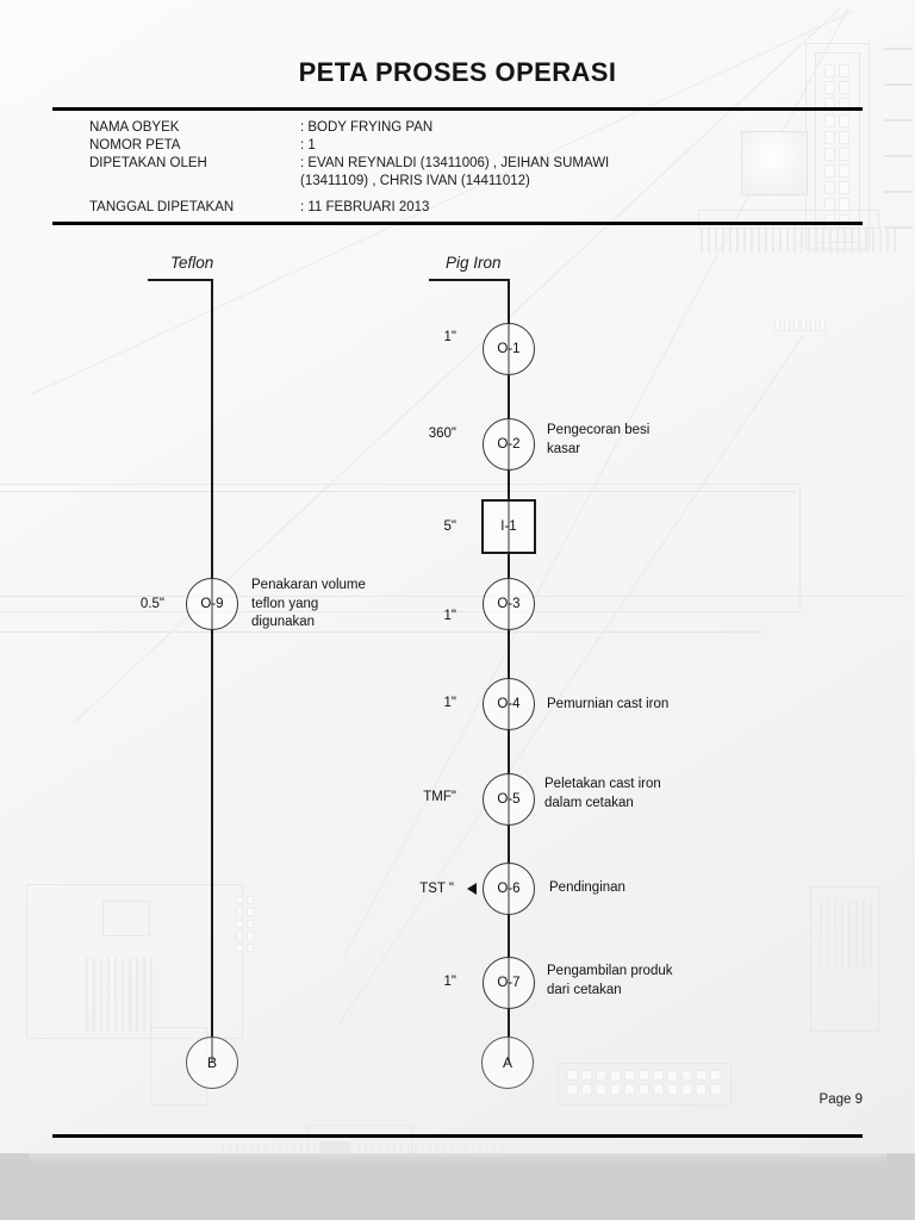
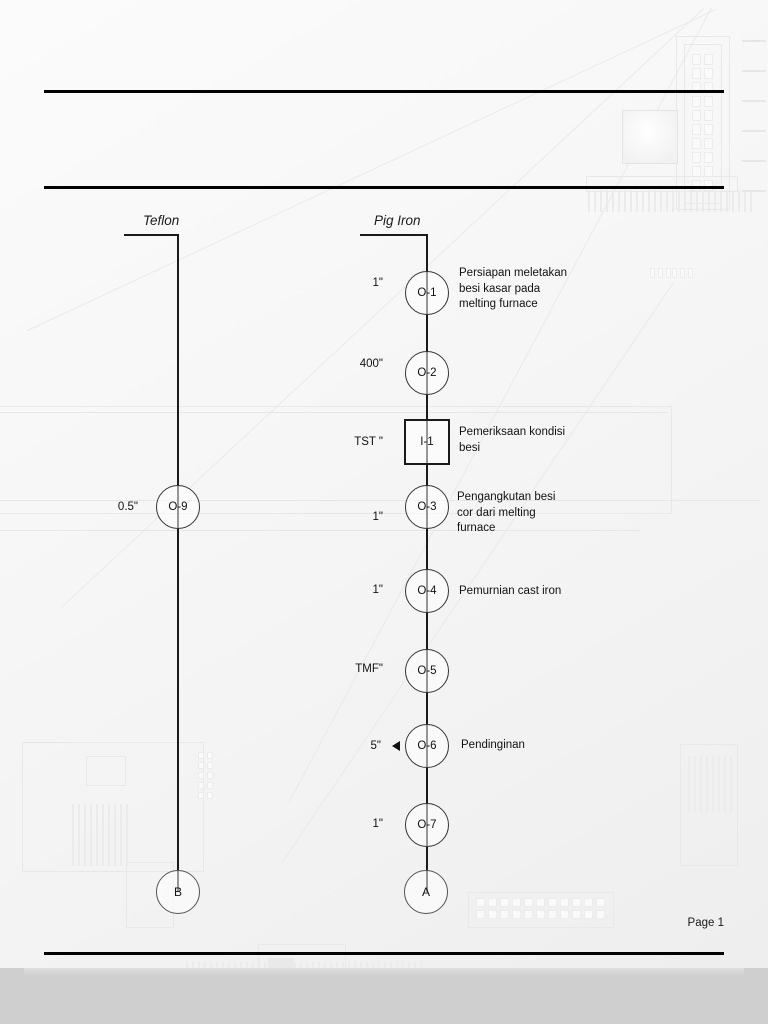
- PETA PROSES OPERASI
- NAMA OBYEK
- : BODY FRYING PAN
- NOMOR PETA
- : 1
- DIPETAKAN OLEH
- : EVAN REYNALDI (13411006) , JEIHAN SUMAWI
- (13411109) , CHRIS IVAN (14411012)
- TANGGAL DIPETAKAN
- : 11 FEBRUARI 2013
  Teflon
  Pig Iron
  1"
  O-1
+ Persiapan meletakan
+ besi kasar pada
+ melting furnace
- 360"
+ 400"
  O-2
- Pengecoran besi
- kasar
- 5"
+ TST "
  I-1
+ Pemeriksaan kondisi
+ besi
  1"
  O-3
+ Pengangkutan besi
+ cor dari melting
+ furnace
  1"
  O-4
  Pemurnian cast iron
  TMF"
  O-5
- Peletakan cast iron
- dalam cetakan
- TST "
+ 5"
  O-6
  Pendinginan
  1"
  O-7
- Pengambilan produk
- dari cetakan
  0.5"
  O-9
- Penakaran volume
- teflon yang
- digunakan
  B
  A
- Page 9
+ Page 1
